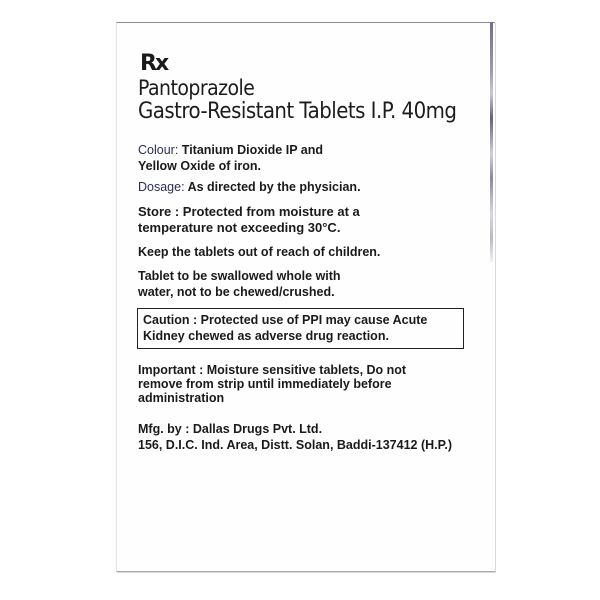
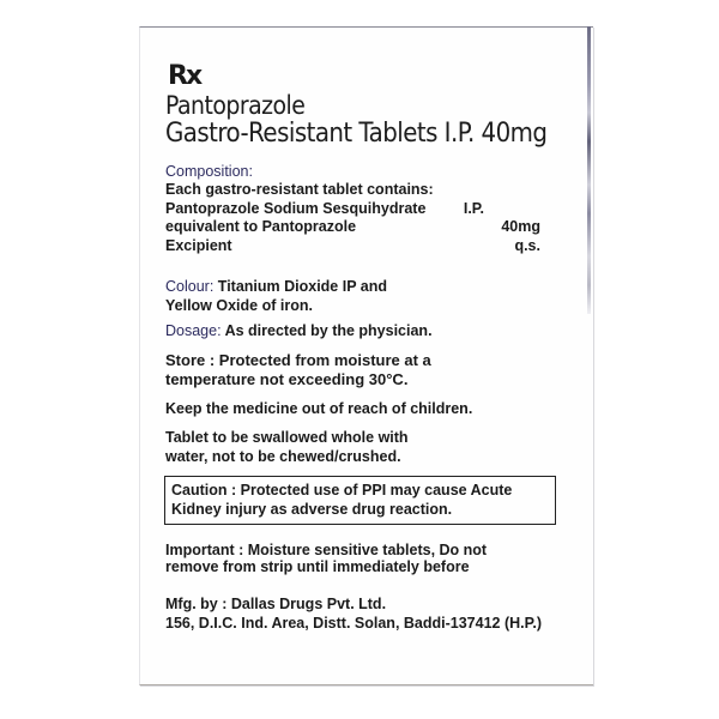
  Rx
  Pantoprazole
  Gastro-Resistant Tablets I.P. 40mg
+ Composition:
+ Each gastro-resistant tablet contains:
+ Pantoprazole Sodium Sesquihydrate
+ I.P.
+ equivalent to Pantoprazole
+ 40mg
+ Excipient
+ q.s.
  Colour: Titanium Dioxide IP and
  Yellow Oxide of iron.
  Dosage: As directed by the physician.
  Store : Protected from moisture at a
  temperature not exceeding 30°C.
- Keep the tablets out of reach of children.
+ Keep the medicine out of reach of children.
  Tablet to be swallowed whole with
  water, not to be chewed/crushed.
  Caution : Protected use of PPI may cause Acute
- Kidney chewed as adverse drug reaction.
+ Kidney injury as adverse drug reaction.
  Important : Moisture sensitive tablets, Do not
  remove from strip until immediately before
- administration
  Mfg. by : Dallas Drugs Pvt. Ltd.
  156, D.I.C. Ind. Area, Distt. Solan, Baddi-137412 (H.P.)
